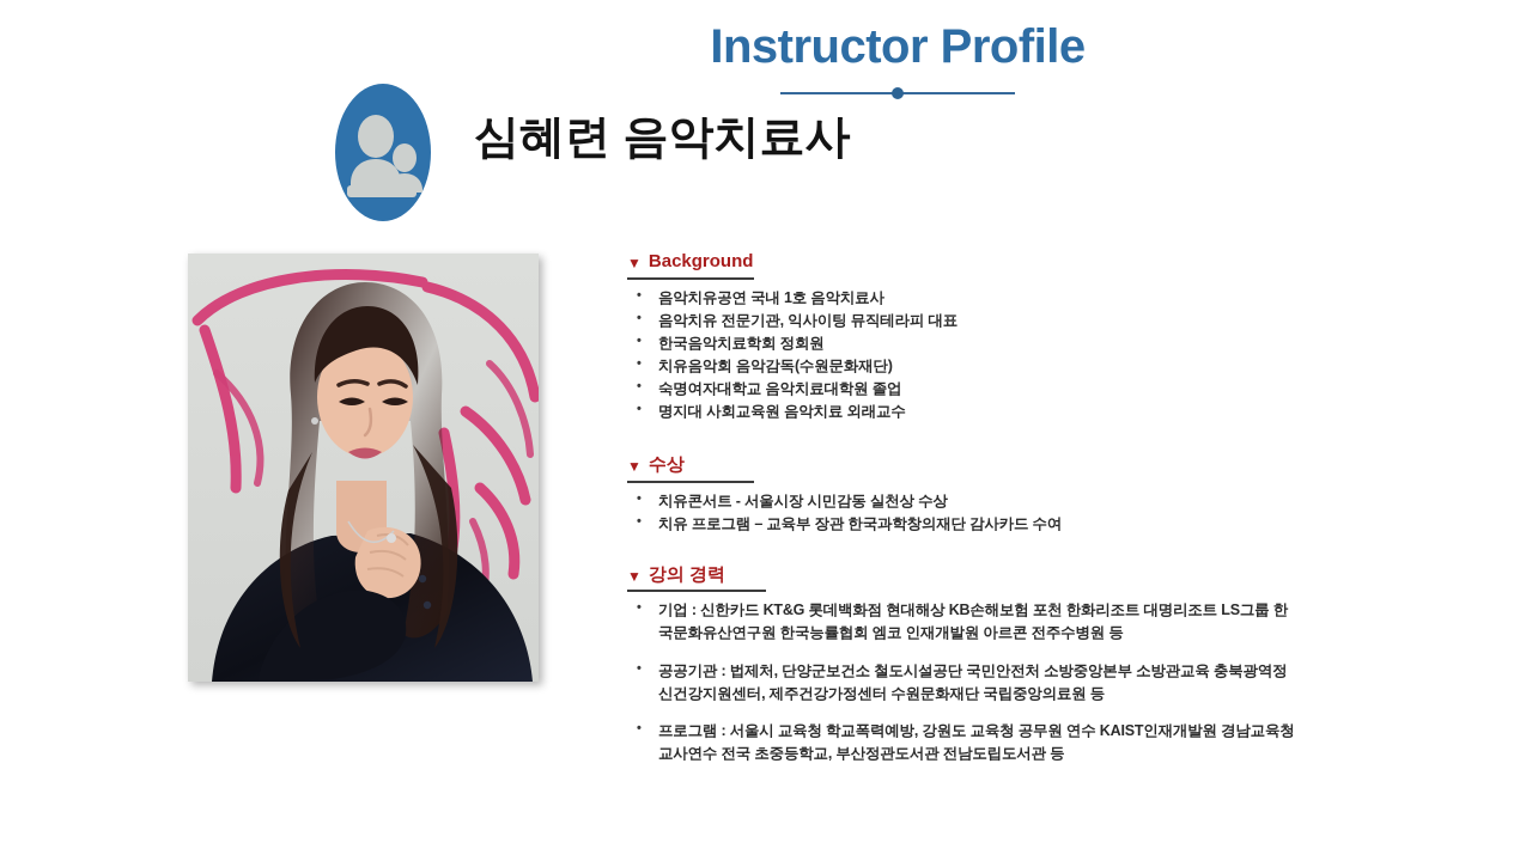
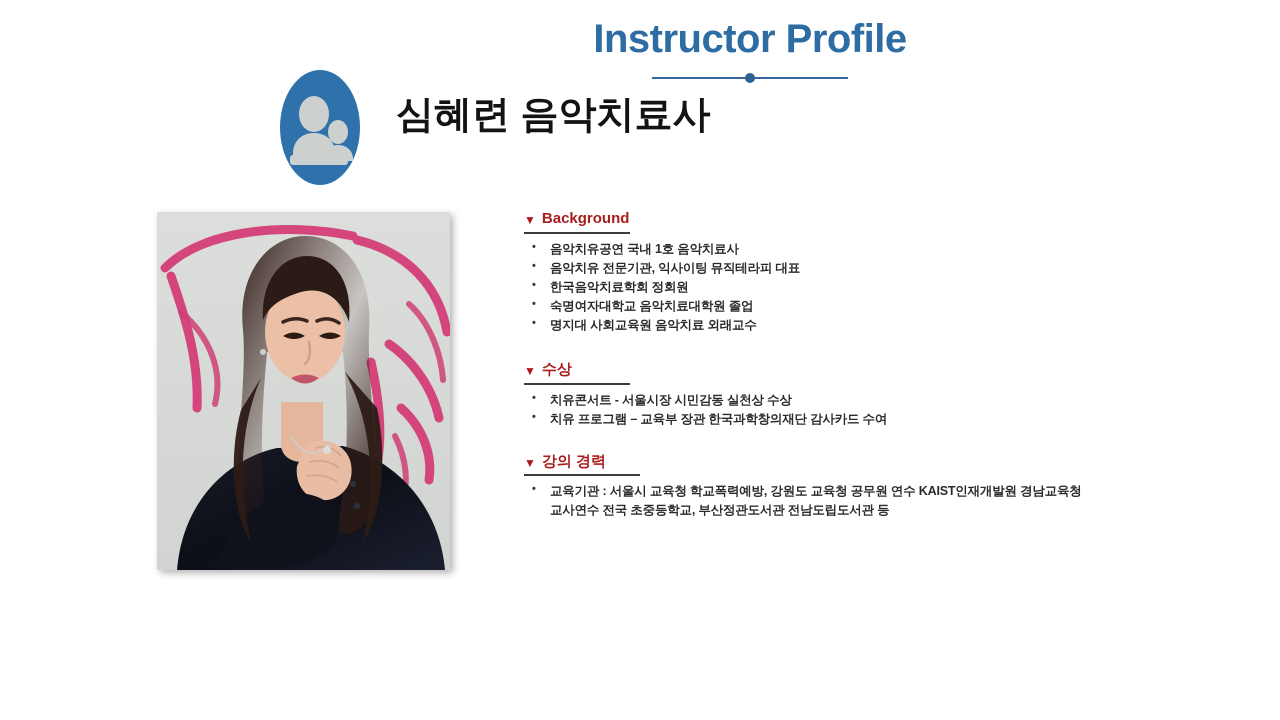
  Instructor Profile
  심혜련 음악치료사
  ▼
  Background
  음악치유공연 국내 1호 음악치료사
  음악치유 전문기관, 익사이팅 뮤직테라피 대표
  한국음악치료학회 정회원
- 치유음악회 음악감독(수원문화재단)
  숙명여자대학교 음악치료대학원 졸업
  명지대 사회교육원 음악치료 외래교수
  ▼
  수상
  치유콘서트 - 서울시장 시민감동 실천상 수상
  치유 프로그램 – 교육부 장관 한국과학창의재단 감사카드 수여
  ▼
  강의 경력
- 기업 : 신한카드 KT&G 롯데백화점 현대해상 KB손해보험 포천 한화리조트 대명리조트 LS그룹 한국문화유산연구원 한국능률협회 엠코 인재개발원 아르콘 전주수병원 등
- 공공기관 : 법제처, 단양군보건소 철도시설공단 국민안전처 소방중앙본부 소방관교육 충북광역정신건강지원센터, 제주건강가정센터 수원문화재단 국립중앙의료원 등
- 프로그램 : 서울시 교육청 학교폭력예방, 강원도 교육청 공무원 연수 KAIST인재개발원 경남교육청 교사연수 전국 초중등학교, 부산정관도서관 전남도립도서관 등
+ 교육기관 : 서울시 교육청 학교폭력예방, 강원도 교육청 공무원 연수 KAIST인재개발원 경남교육청 교사연수 전국 초중등학교, 부산정관도서관 전남도립도서관 등
